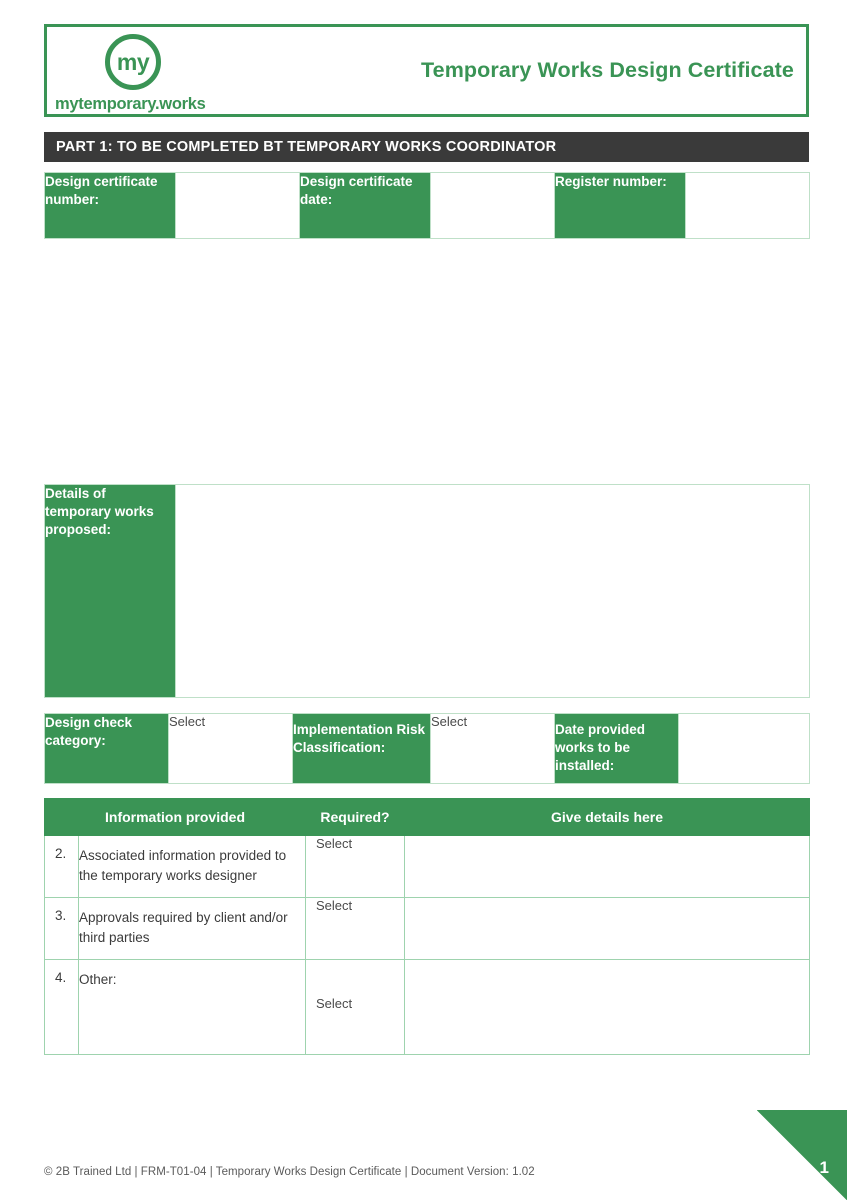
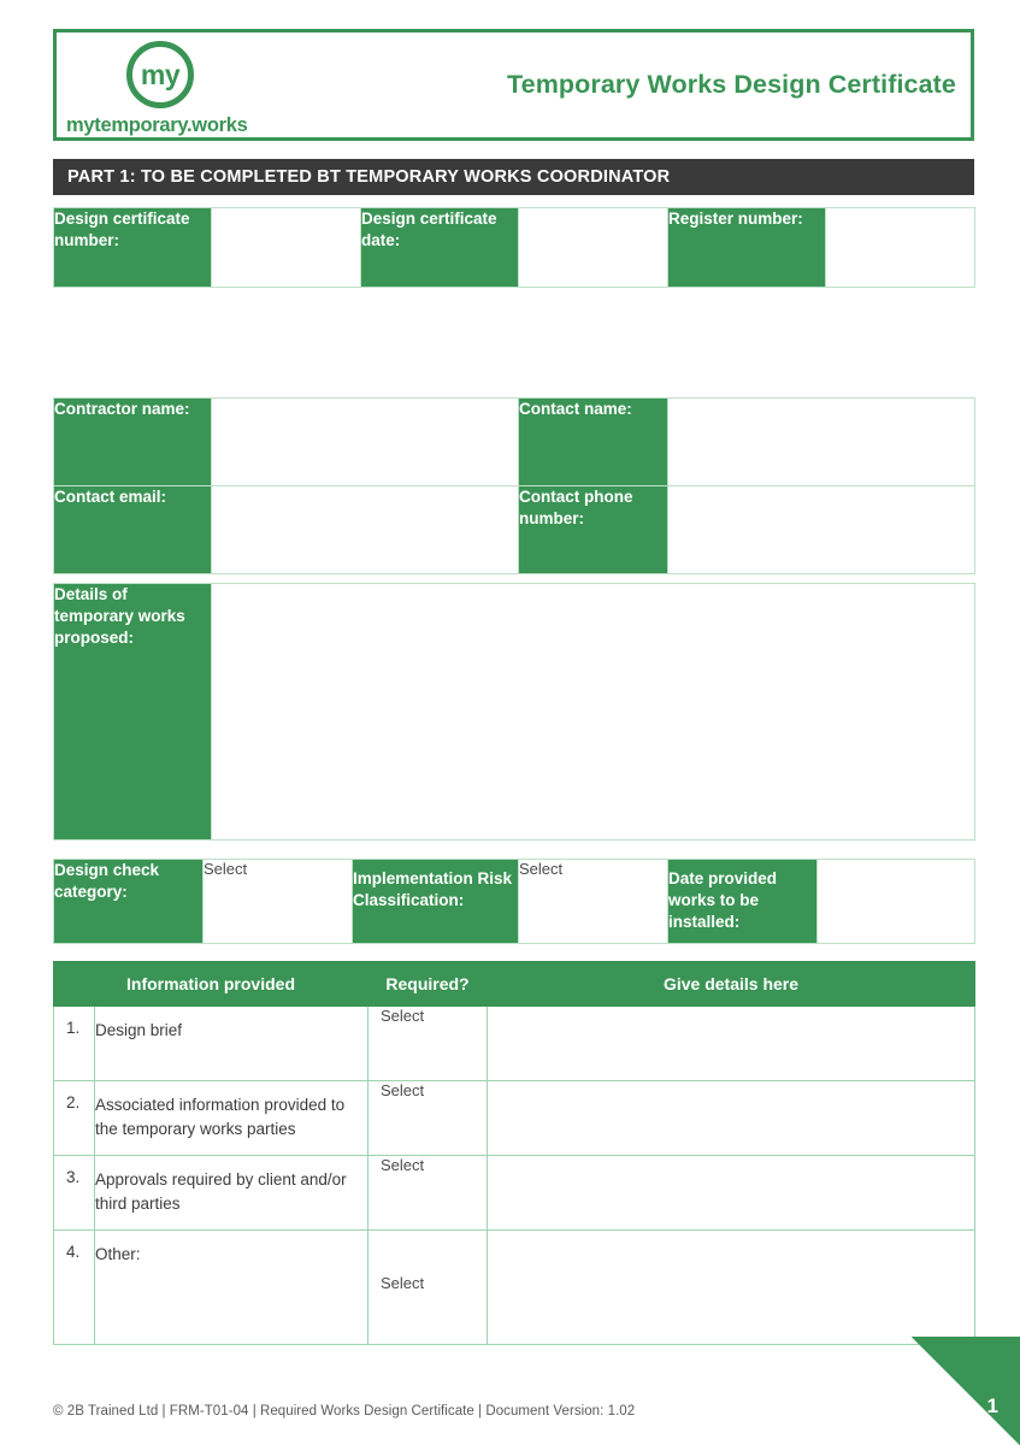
  my
  mytemporary.works
  Temporary Works Design Certificate
  PART 1: TO BE COMPLETED BT TEMPORARY WORKS COORDINATOR
  Design certificate number:		Design certificate date:		Register number:
+ Contractor name:		Contact name:
+ Contact email:		Contact phone number:
  Details of temporary works proposed:
  Design check category:	Select	Implementation Risk Classification:	Select	Date provided works to be installed:
  Information provided	Required?	Give details here
+ 1.	Design brief	Select
- 2.	Associated information provided to the temporary works designer	Select
+ 2.	Associated information provided to the temporary works parties	Select
  3.	Approvals required by client and/or third parties	Select
  4.	Other:	Select
- © 2B Trained Ltd | FRM-T01-04 | Temporary Works Design Certificate | Document Version: 1.02
+ © 2B Trained Ltd | FRM-T01-04 | Required Works Design Certificate | Document Version: 1.02
  1
